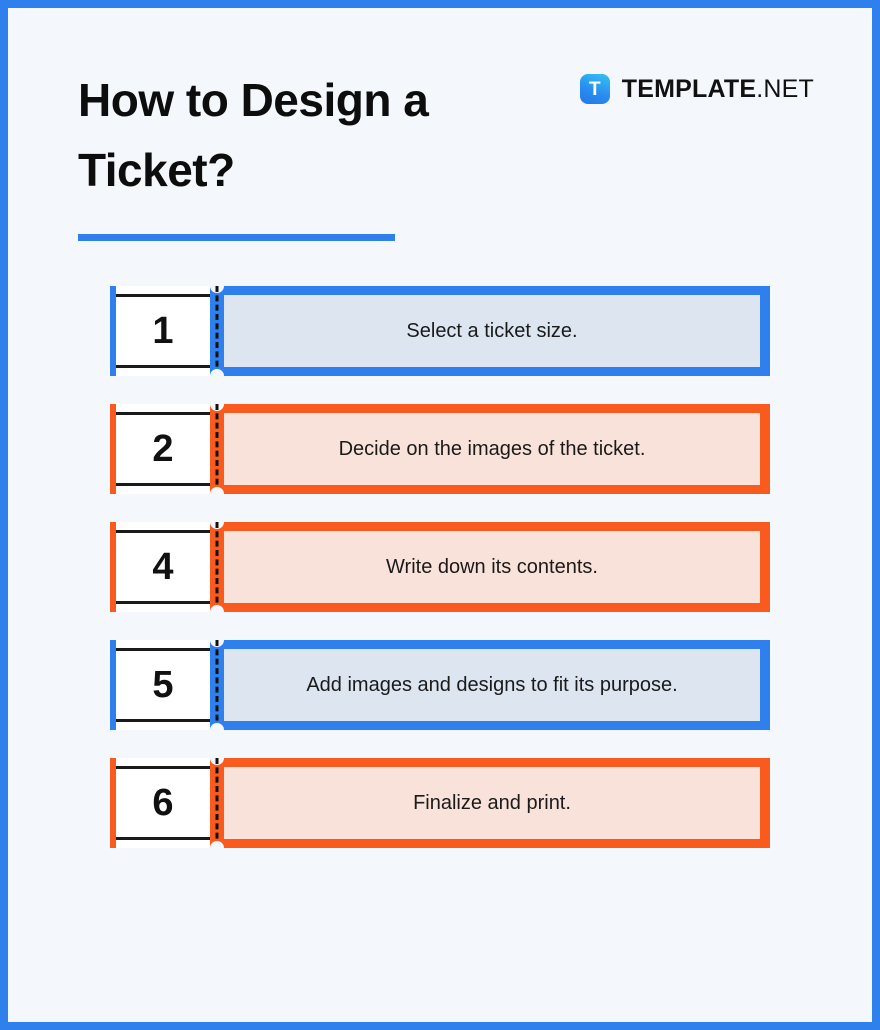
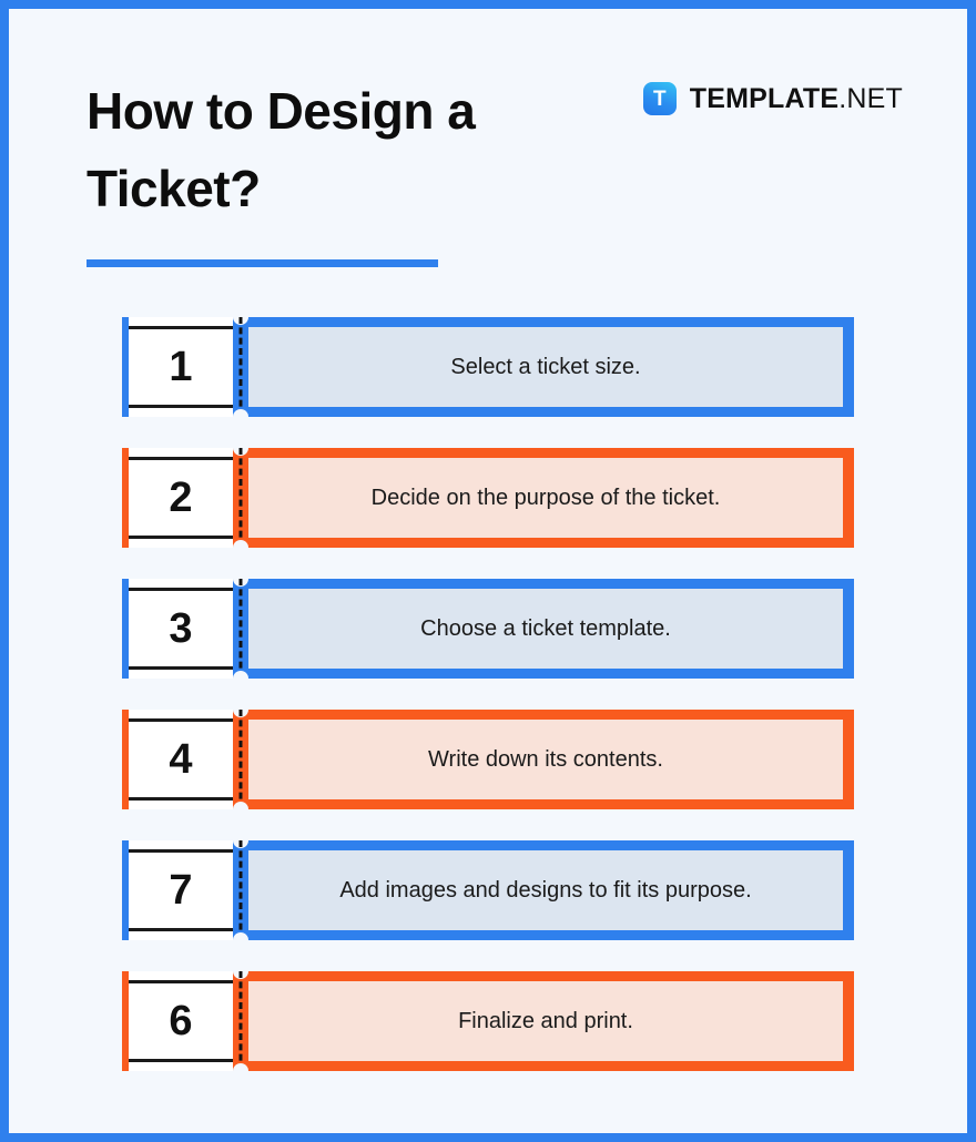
  How to Design a Ticket?
  T
  TEMPLATE.NET
  1
  Select a ticket size.
  2
- Decide on the images of the ticket.
+ Decide on the purpose of the ticket.
+ 3
+ Choose a ticket template.
  4
  Write down its contents.
- 5
+ 7
  Add images and designs to fit its purpose.
  6
  Finalize and print.
